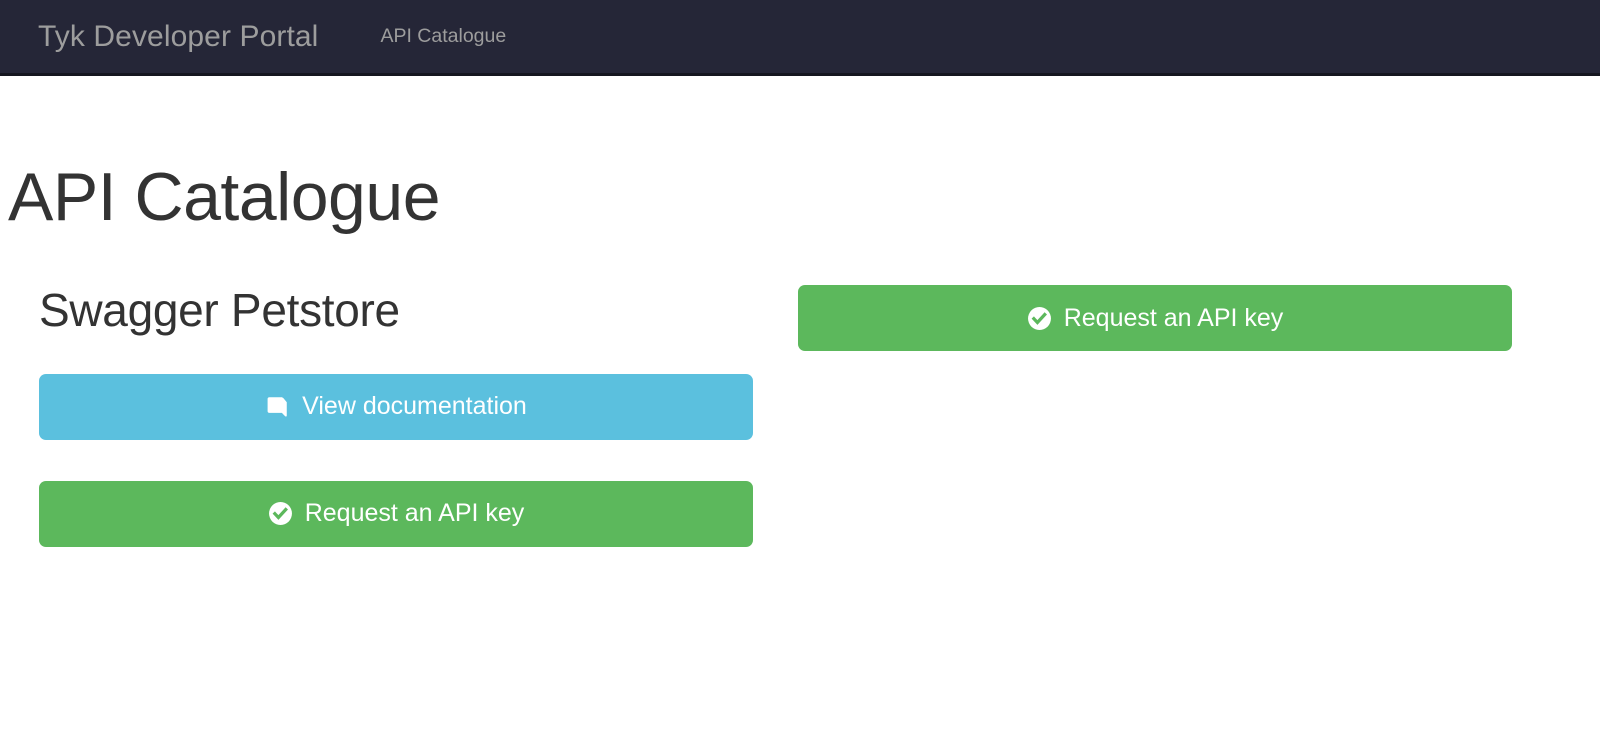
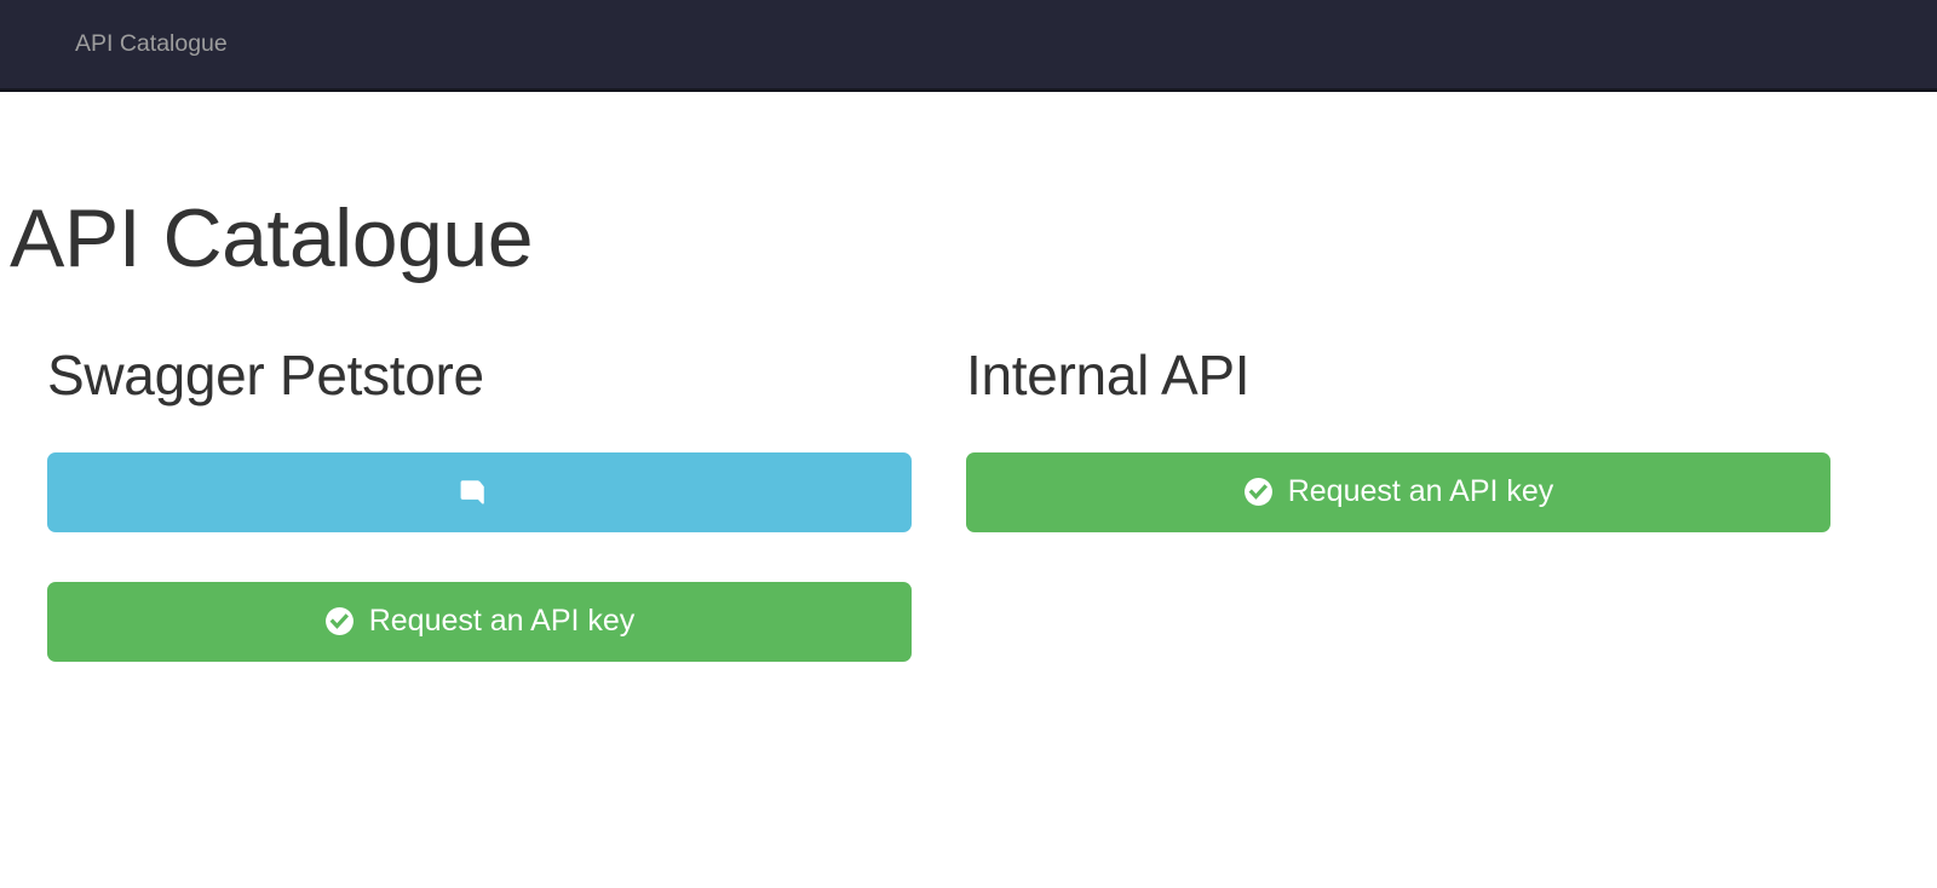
- Tyk Developer Portal
  API Catalogue
  API Catalogue
  Swagger Petstore
- View documentation
  Request an API key
+ Internal API
  Request an API key
